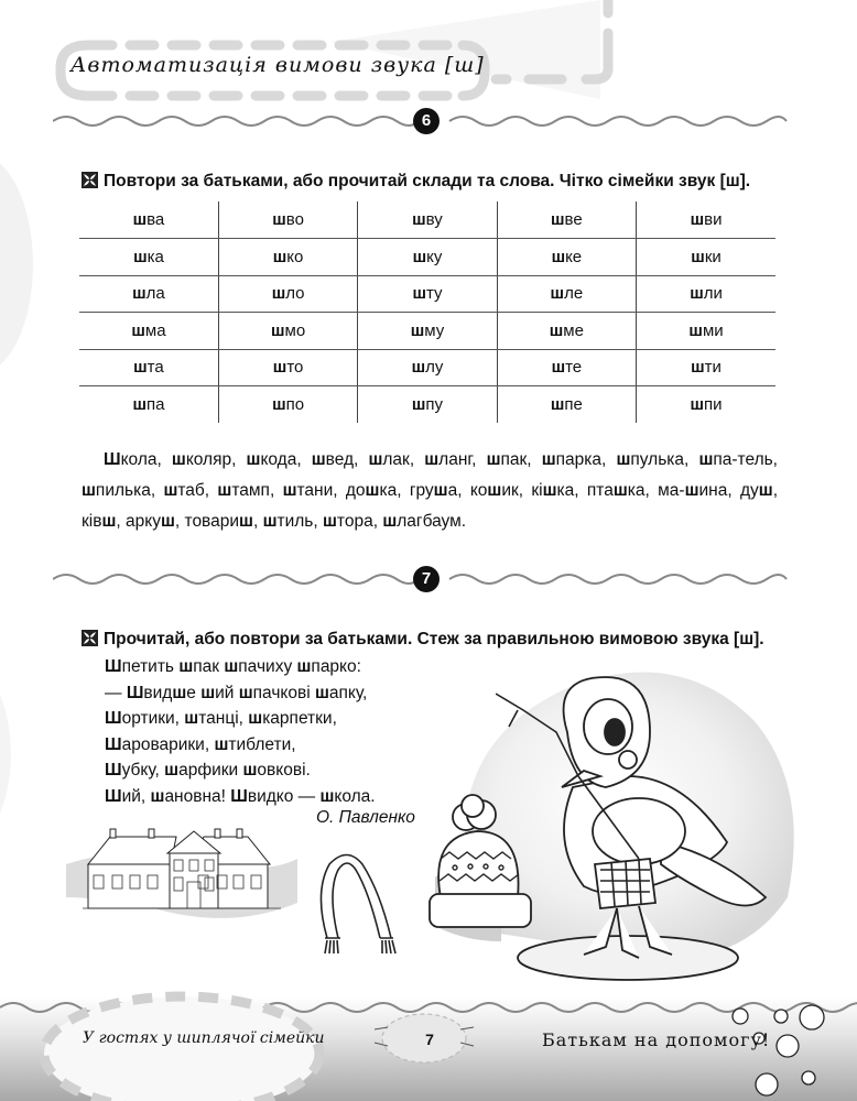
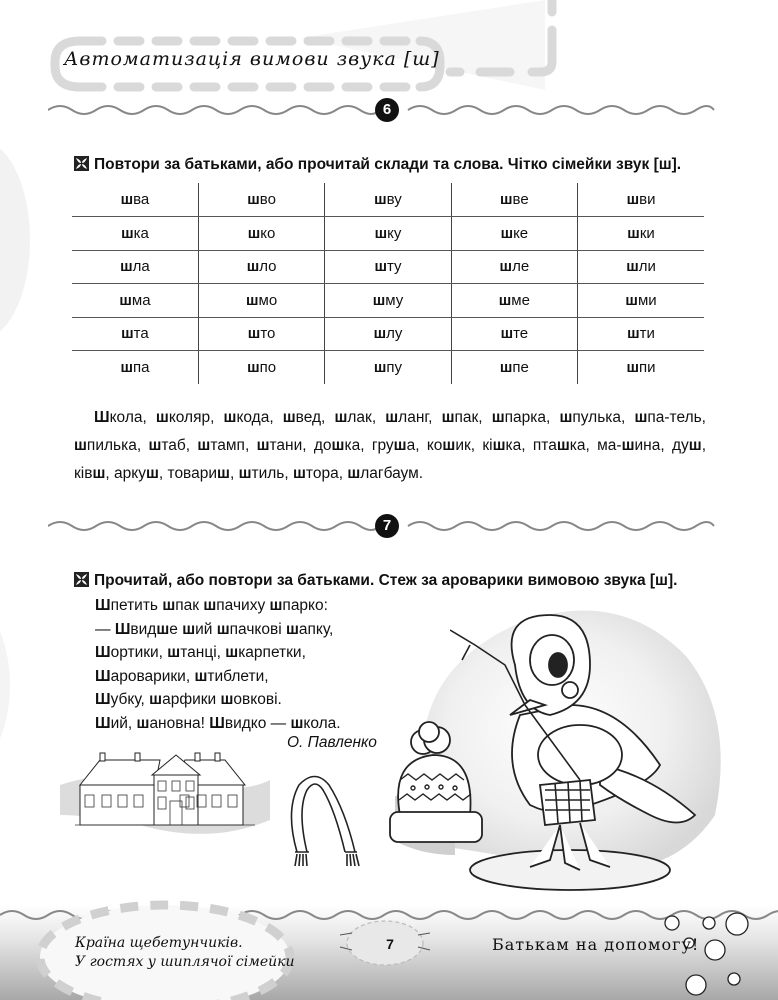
  Автоматизація вимови звука [ш]
  6
  Повтори за батьками, або прочитай склади та слова. Чітко сімейки звук [ш].
  шва	шво	шву	шве	шви
  шка	шко	шку	шке	шки
  шла	шло	шту	шле	шли
  шма	шмо	шму	шме	шми
  шта	што	шлу	ште	шти
  шпа	шпо	шпу	шпе	шпи
  Школа, школяр, шкода, швед, шлак, шланг, шпак, шпарка, шпулька, шпа-тель, шпилька, штаб, штамп, штани, дошка, груша, кошик, кішка, пташка, ма-шина, душ, ківш, аркуш, товариш, штиль, штора, шлагбаум.
  7
- Прочитай, або повтори за батьками. Стеж за правильною вимовою звука [ш].
+ Прочитай, або повтори за батьками. Стеж за ароварики вимовою звука [ш].
  Шпетить шпак шпачиху шпарко:
  — Швидше ший шпачкові шапку,
  Шортики, штанці, шкарпетки,
  Шароварики, штиблети,
  Шубку, шарфики шовкові.
  Ший, шановна! Швидко — школа.
  О. Павленко
+ Країна щебетунчиків.
  У гостях у шиплячої сімейки
  7
  Батькам на допомогу!
